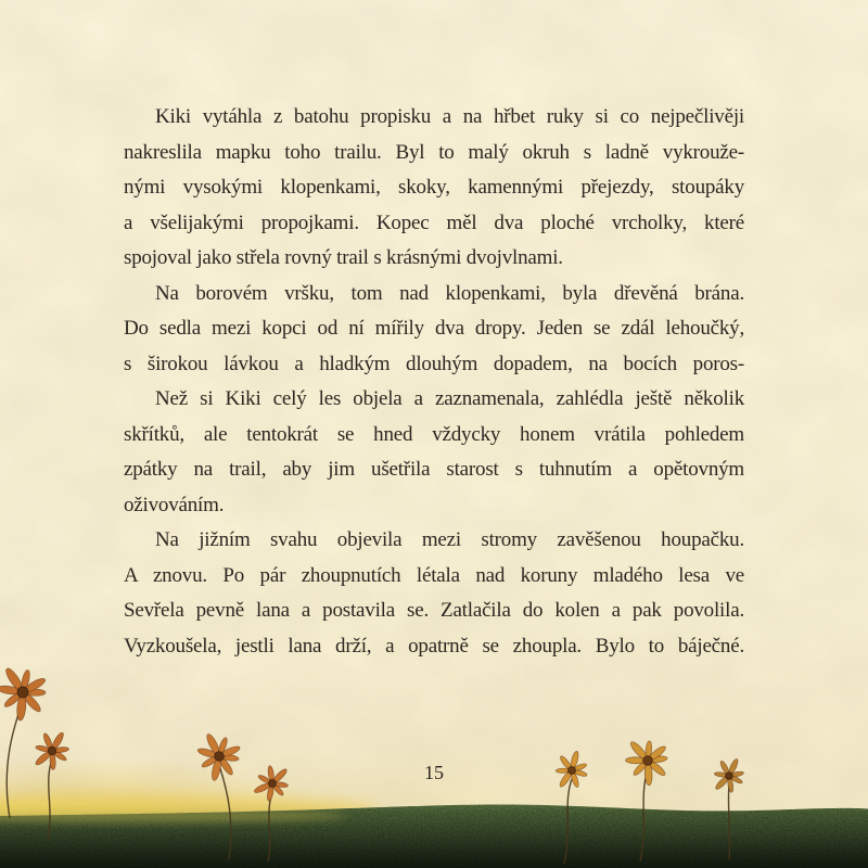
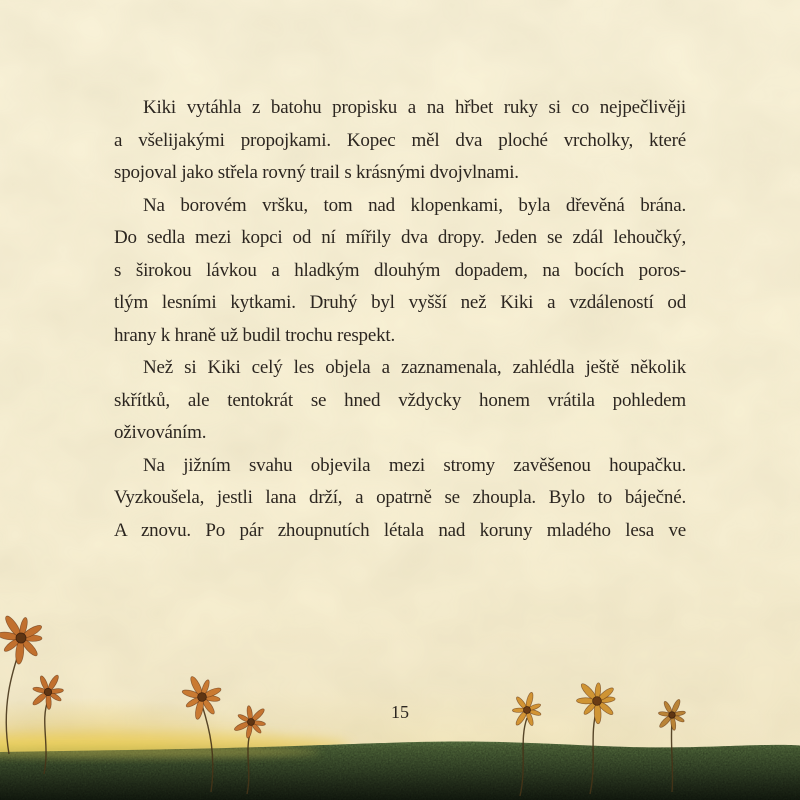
  Kiki vytáhla z batohu propisku a na hřbet ruky si co nejpečlivěji
- nakreslila mapku toho trailu. Byl to malý okruh s ladně vykrouže-
- nými vysokými klopenkami, skoky, kamennými přejezdy, stoupáky
  a všelijakými propojkami. Kopec měl dva ploché vrcholky, které
  spojoval jako střela rovný trail s krásnými dvojvlnami.
  Na borovém vršku, tom nad klopenkami, byla dřevěná brána.
  Do sedla mezi kopci od ní mířily dva dropy. Jeden se zdál lehoučký,
  s širokou lávkou a hladkým dlouhým dopadem, na bocích poros-
+ tlým lesními kytkami. Druhý byl vyšší než Kiki a vzdáleností od
+ hrany k hraně už budil trochu respekt.
  Než si Kiki celý les objela a zaznamenala, zahlédla ještě několik
  skřítků, ale tentokrát se hned vždycky honem vrátila pohledem
- zpátky na trail, aby jim ušetřila starost s tuhnutím a opětovným
  oživováním.
  Na jižním svahu objevila mezi stromy zavěšenou houpačku.
- A znovu. Po pár zhoupnutích létala nad koruny mladého lesa ve
+ Vyzkoušela, jestli lana drží, a opatrně se zhoupla. Bylo to báječné.
- Sevřela pevně lana a postavila se. Zatlačila do kolen a pak povolila.
- Vyzkoušela, jestli lana drží, a opatrně se zhoupla. Bylo to báječné.
+ A znovu. Po pár zhoupnutích létala nad koruny mladého lesa ve
  15
